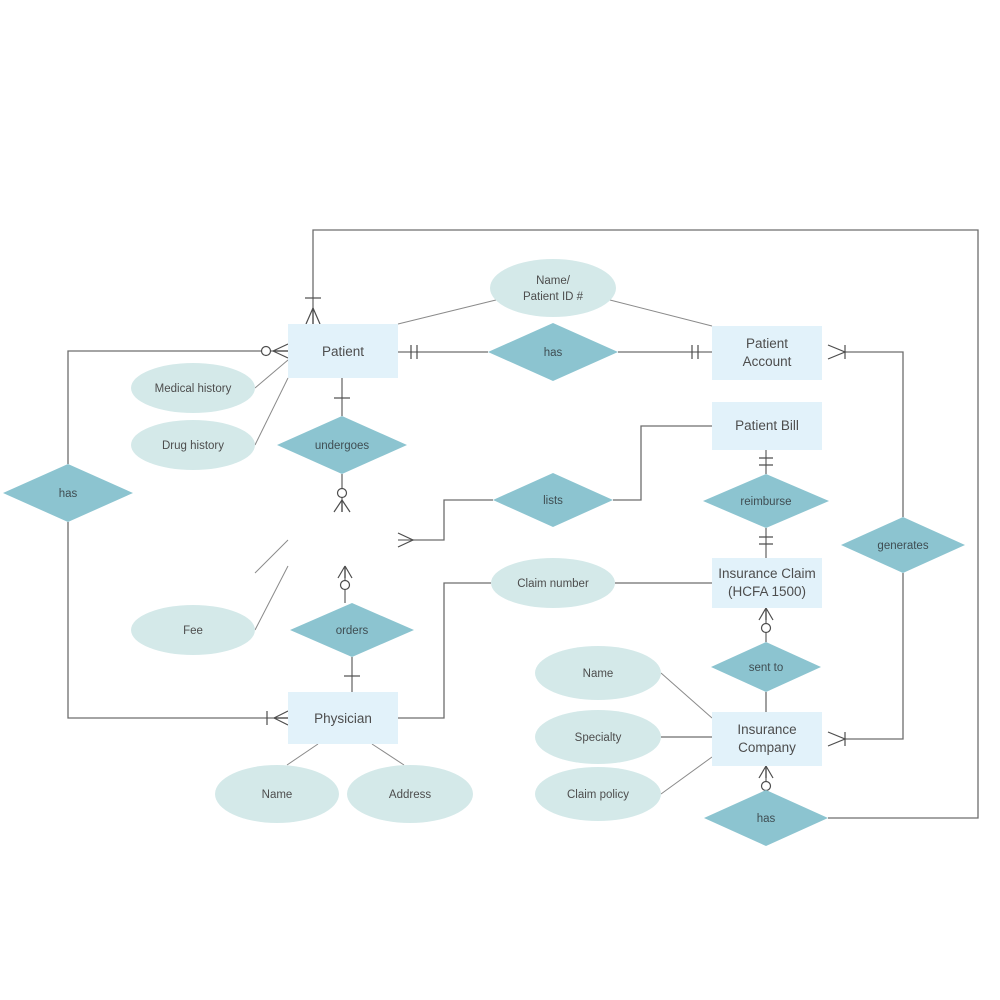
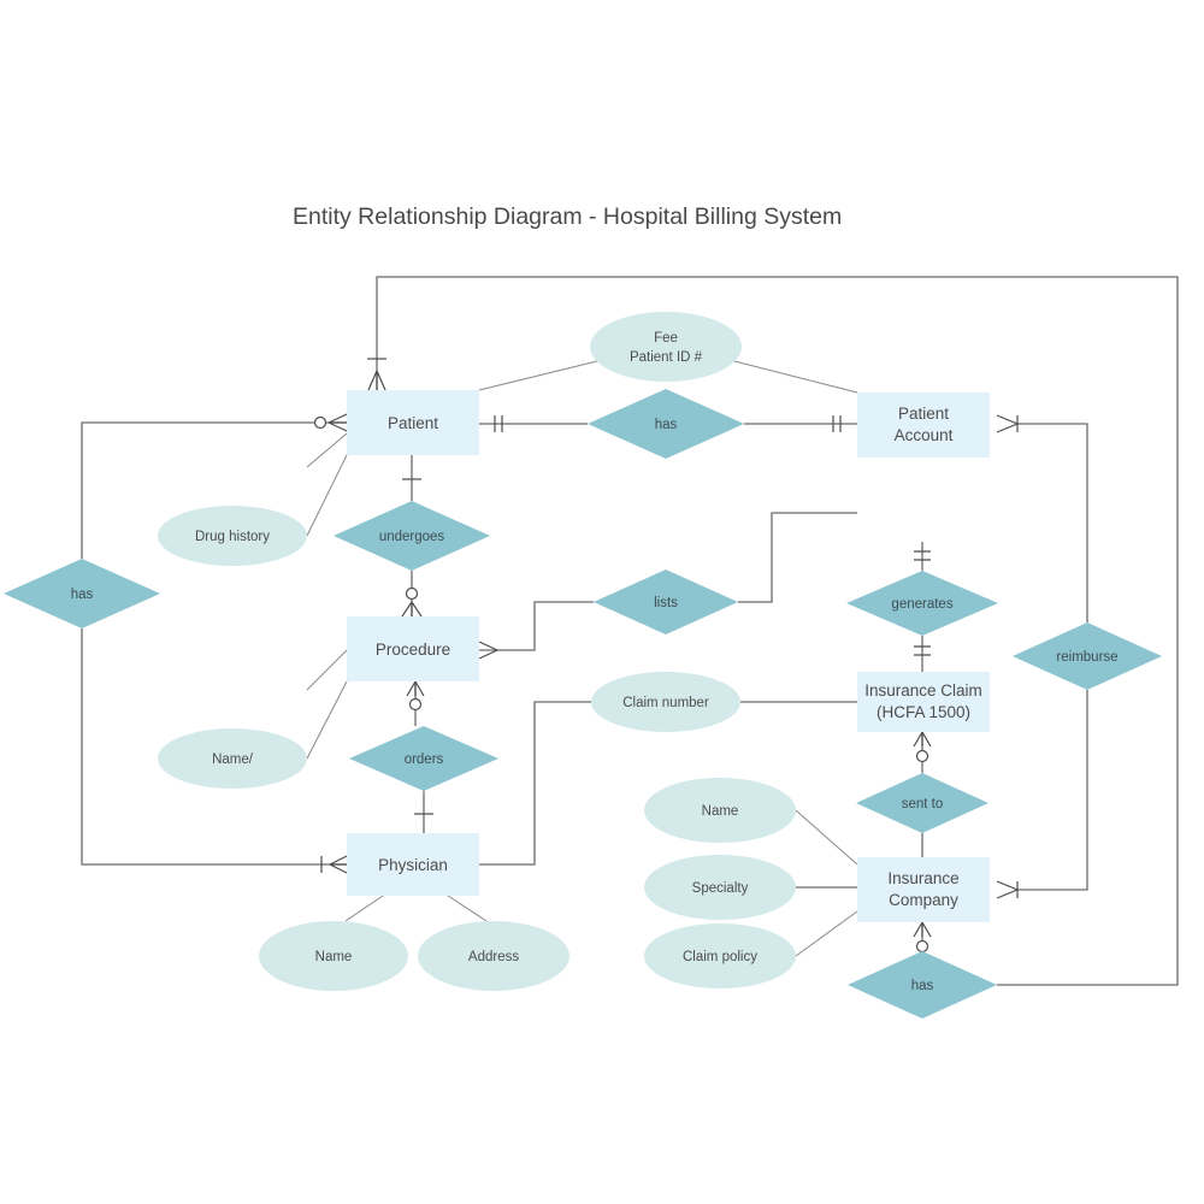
+ Entity Relationship Diagram - Hospital Billing System
- Name/
+ Fee
  Patient ID #
- Medical history
  Drug history
- Fee
+ Name/
  Name
  Address
  Claim number
  Name
  Specialty
  Claim policy
  has
  undergoes
  has
  orders
  lists
- reimburse
+ generates
  sent to
- generates
+ reimburse
  has
  Patient
  Patient
  Account
- Patient Bill
  Insurance Claim
  (HCFA 1500)
+ Procedure
  Physician
  Insurance
  Company
